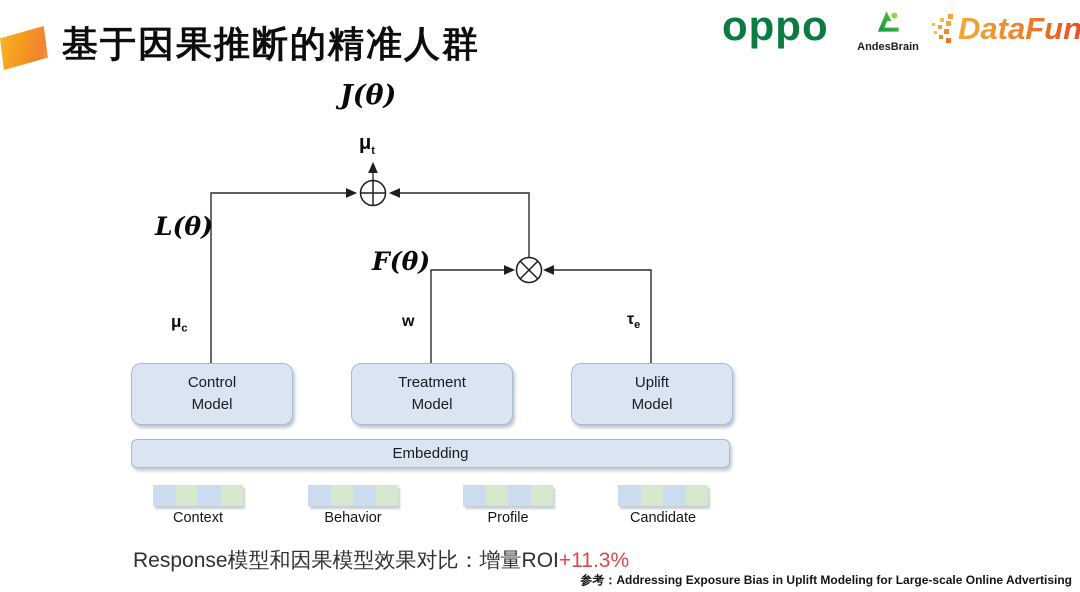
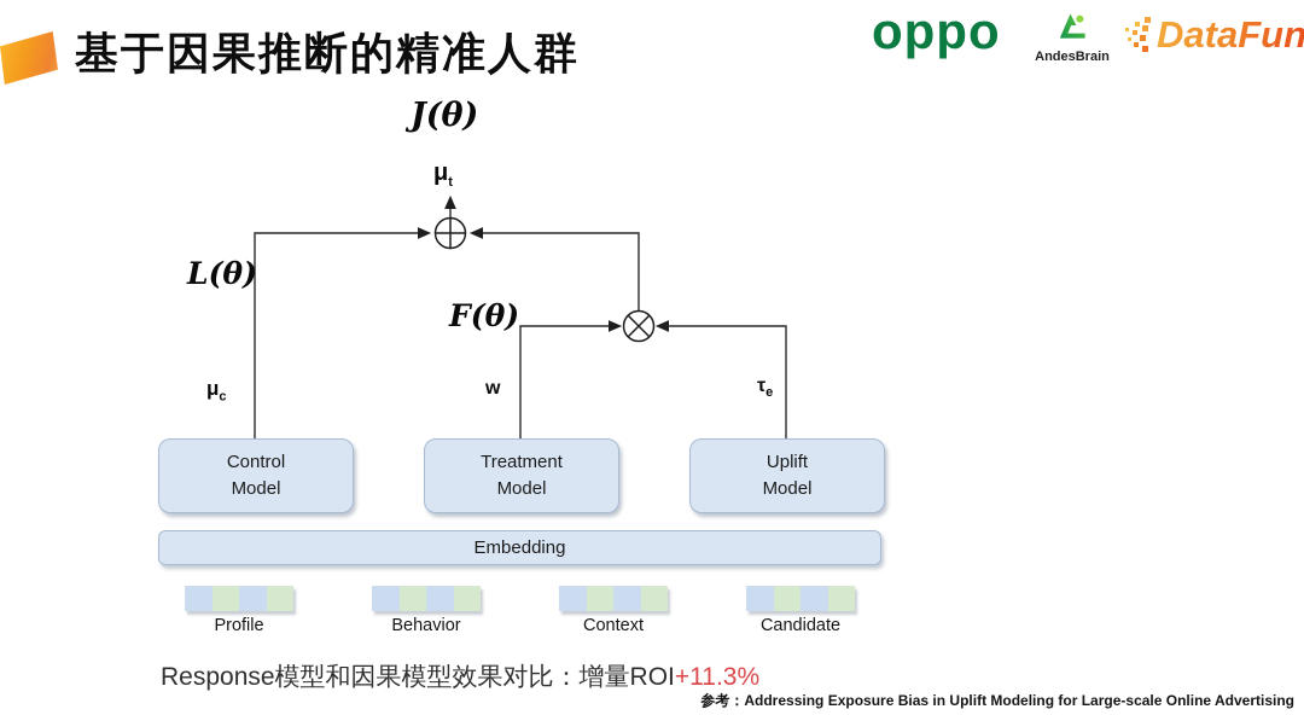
  基于因果推断的精准人群
  oppo
  AndesBrain
  DataFun
  J(θ)
  L(θ)
  F(θ)
  μt
  μc
  w
  τe
  Control
  Model
  Treatment
  Model
  Uplift
  Model
  Embedding
- Context
+ Profile
  Behavior
- Profile
+ Context
  Candidate
  Response模型和因果模型效果对比：增量ROI+11.3%
  参考：Addressing Exposure Bias in Uplift Modeling for Large-scale Online Advertising
